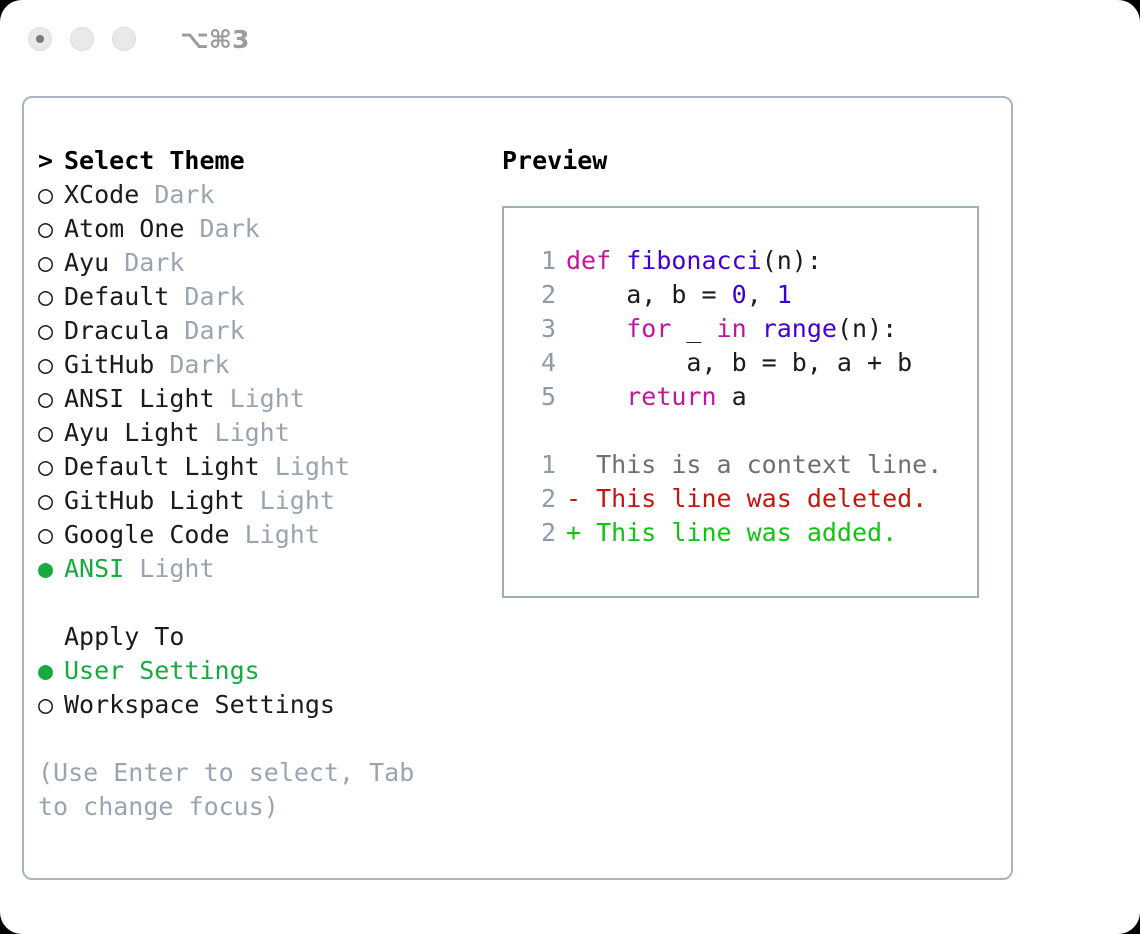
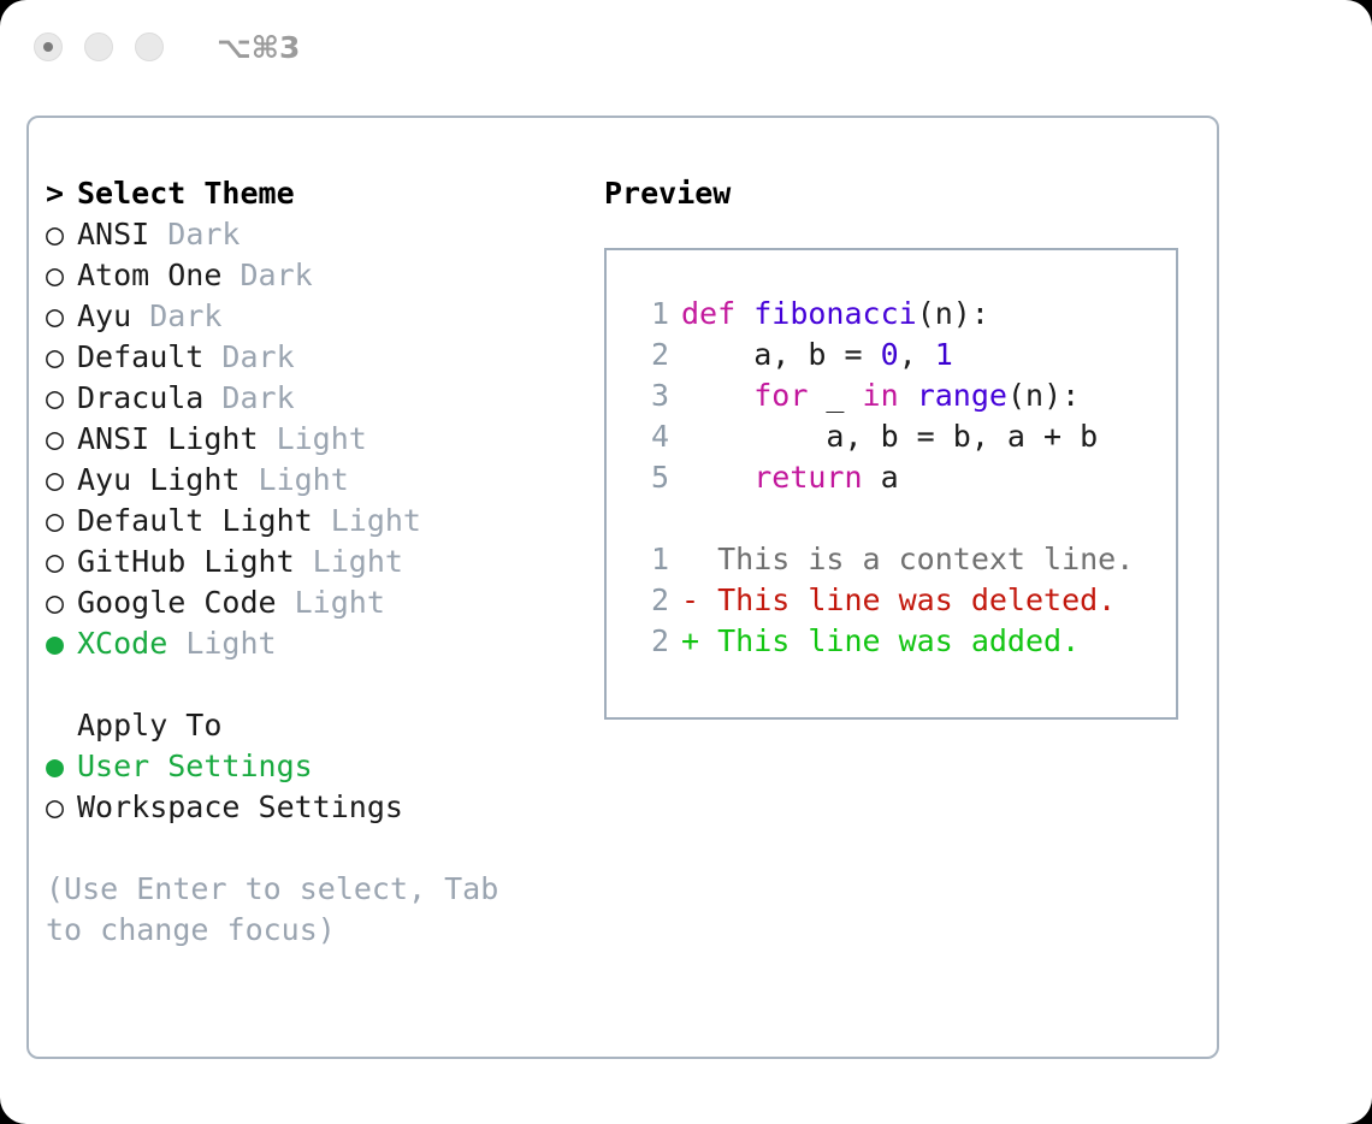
  ⌥⌘3
  > Select Theme
- ○ XCode Dark
+ ○ ANSI Dark
  ○ Atom One Dark
  ○ Ayu Dark
  ○ Default Dark
  ○ Dracula Dark
- ○ GitHub Dark
  ○ ANSI Light Light
  ○ Ayu Light Light
  ○ Default Light Light
  ○ GitHub Light Light
  ○ Google Code Light
- ● ANSI Light
+ ● XCode Light
  Apply To
  ● User Settings
  ○ Workspace Settings
  (Use Enter to select, Tab to change focus)
  Preview
  1 def fibonacci(n):
  2 a, b = 0, 1
  3 for _ in range(n):
  4 a, b = b, a + b
  5 return a
  1 This is a context line.
  2 - This line was deleted.
  2 + This line was added.
